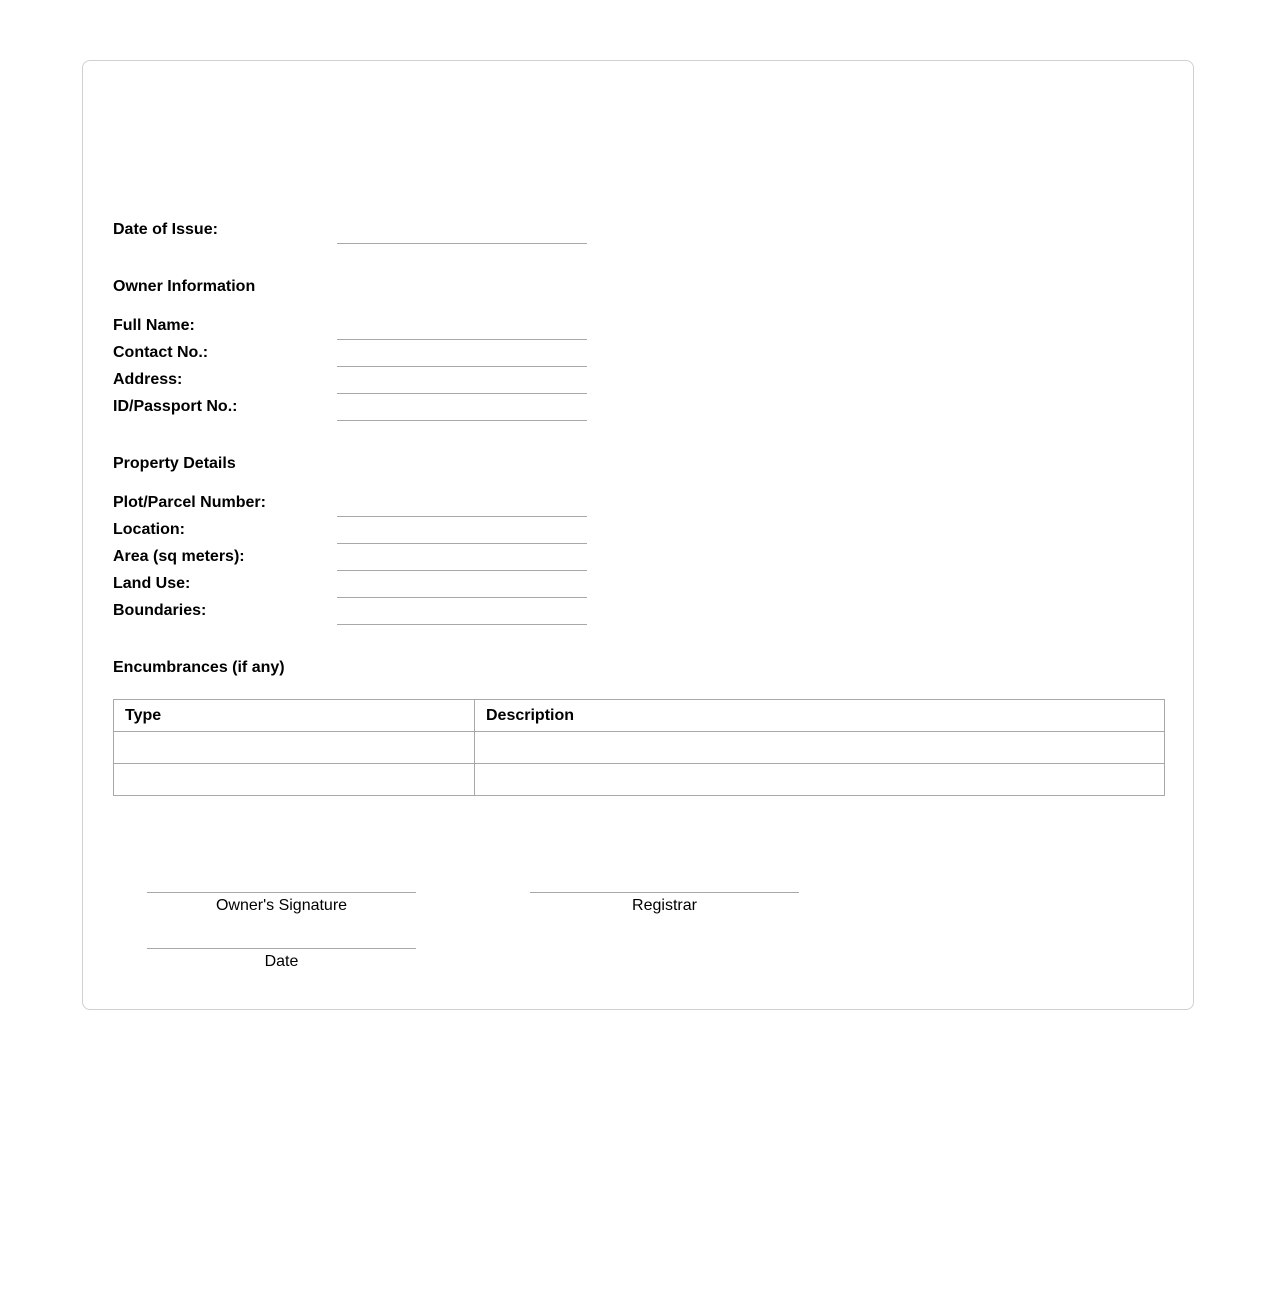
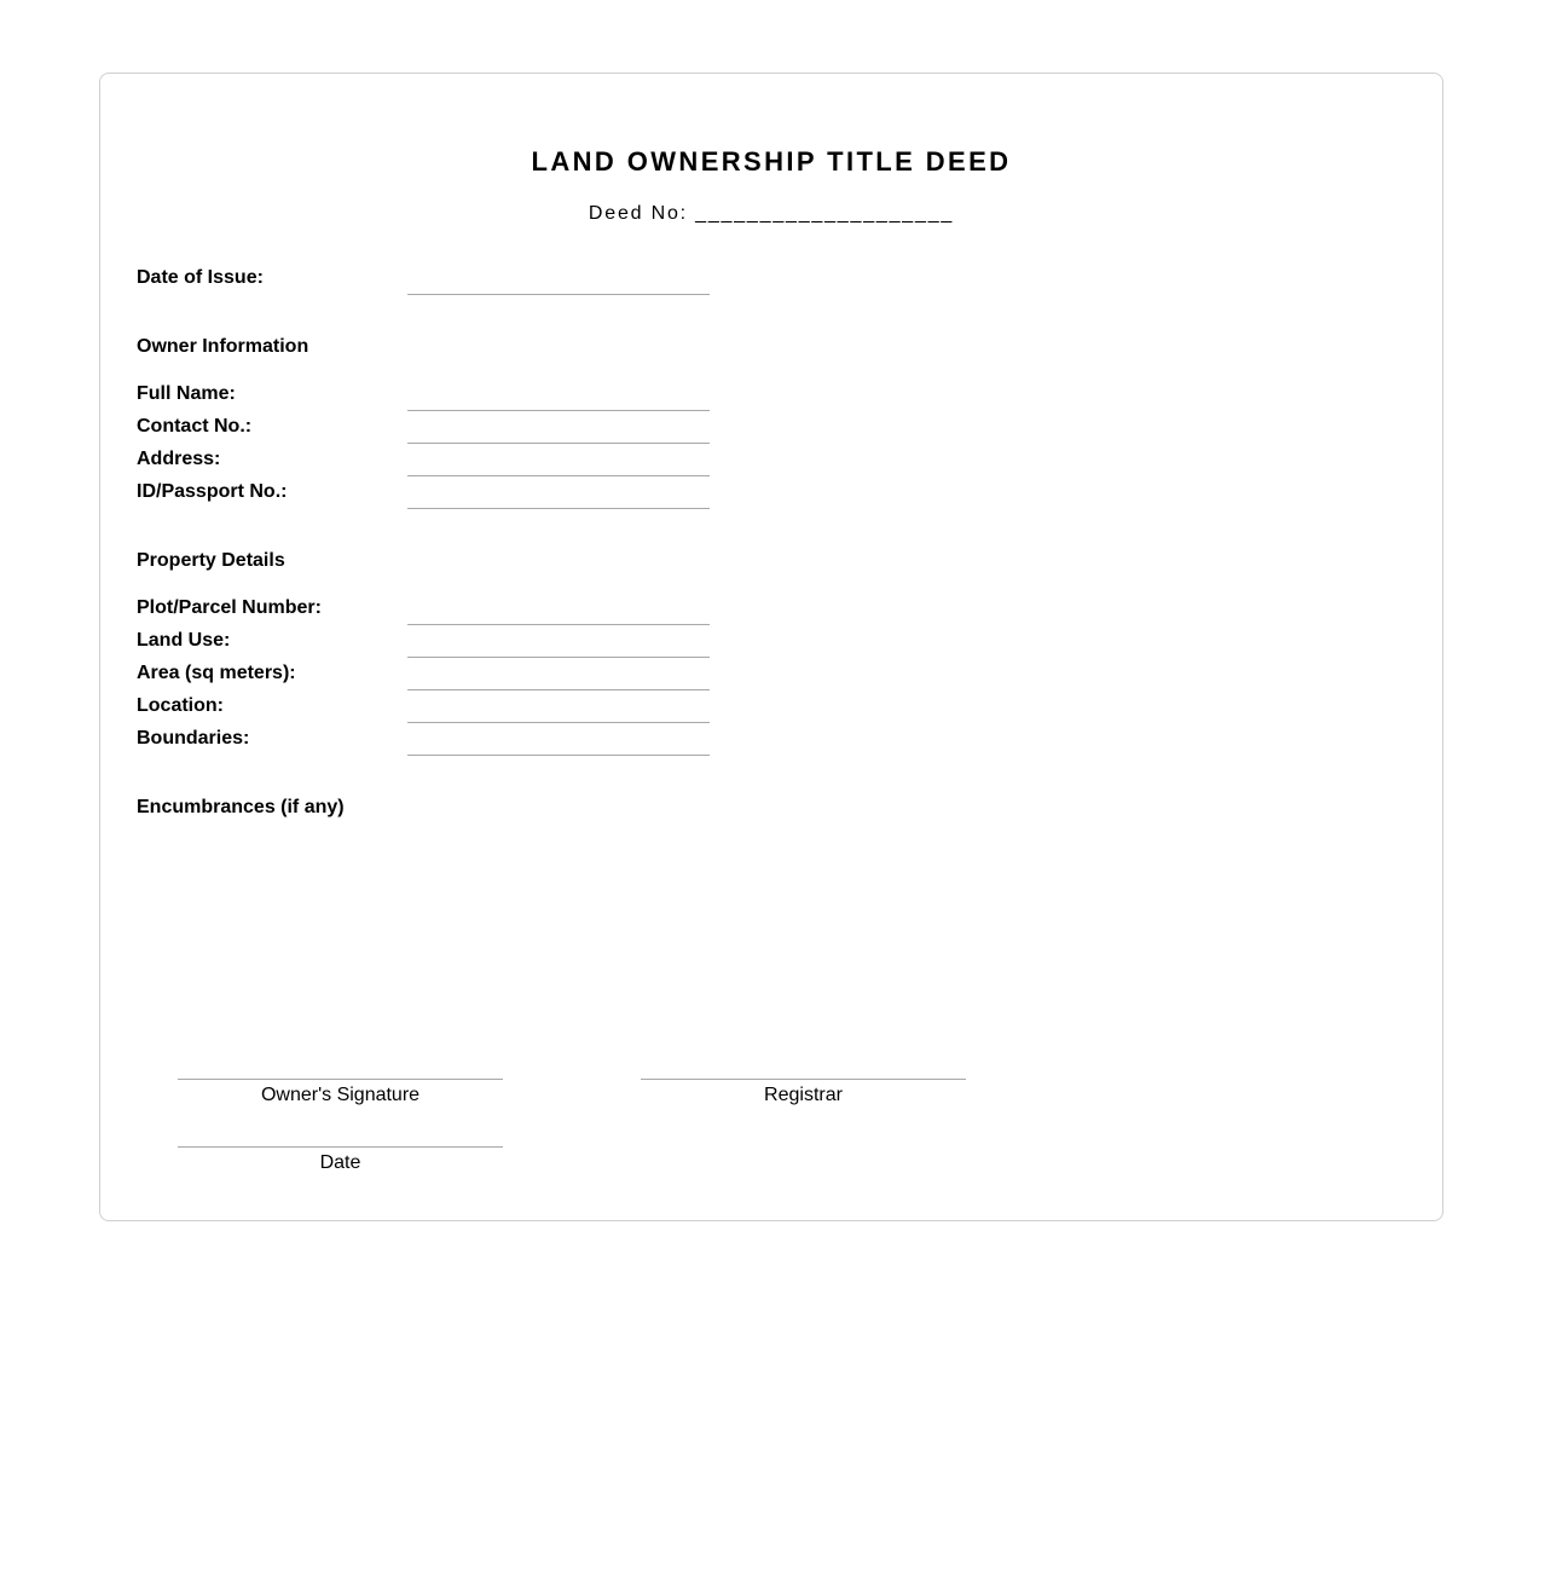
+ LAND OWNERSHIP TITLE DEED
+ Deed No: ____________________
  Date of Issue:
  Owner Information
  Full Name:
  Contact No.:
  Address:
  ID/Passport No.:
  Property Details
  Plot/Parcel Number:
- Location:
+ Land Use:
  Area (sq meters):
- Land Use:
+ Location:
  Boundaries:
  Encumbrances (if any)
- Type	Description
  Owner's Signature
  Registrar
  Date
